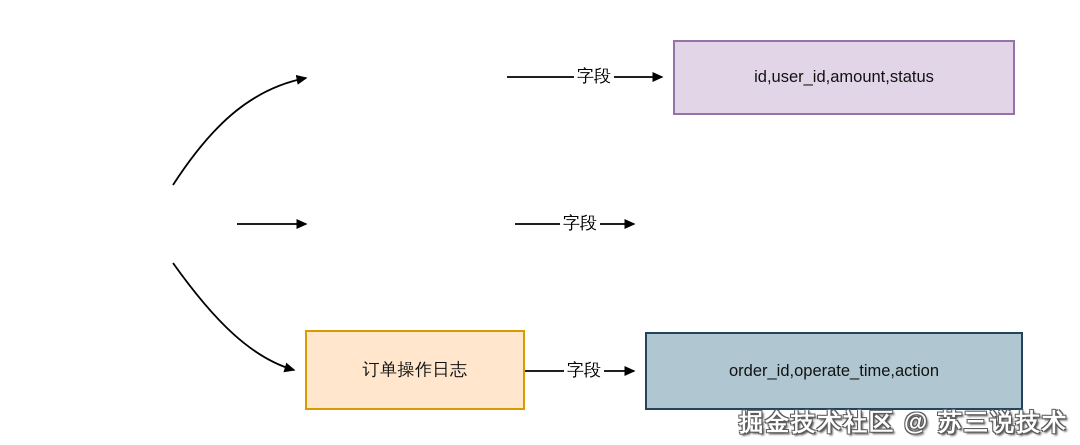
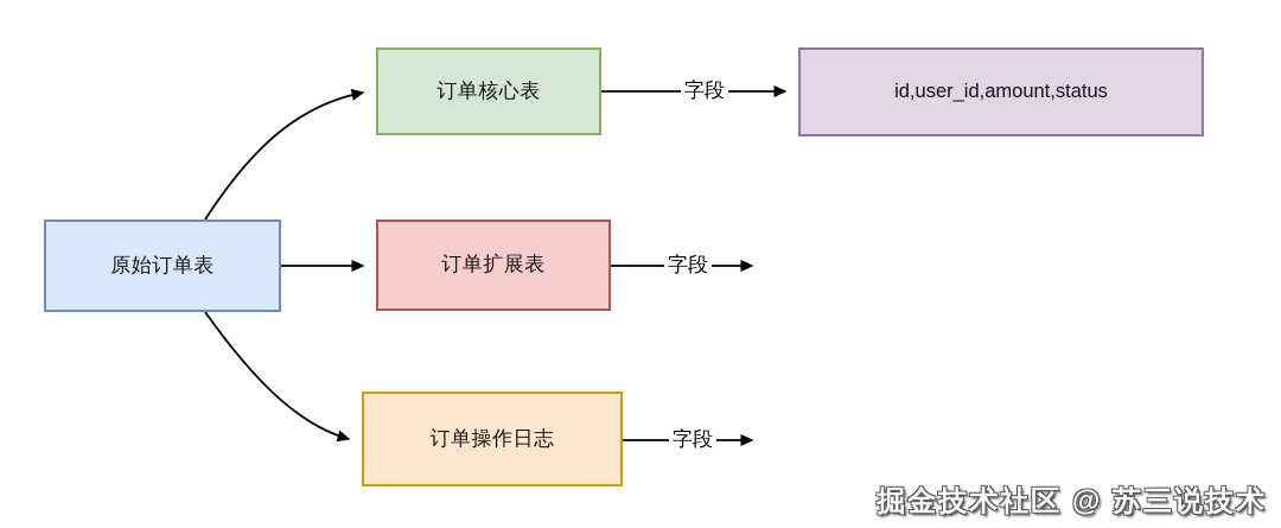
+ 原始订单表
+ 订单核心表
+ 订单扩展表
  订单操作日志
  id,user_id,amount,status
- order_id,operate_time,action
  字段
  字段
  字段
  掘金技术社区 @ 苏三说技术
